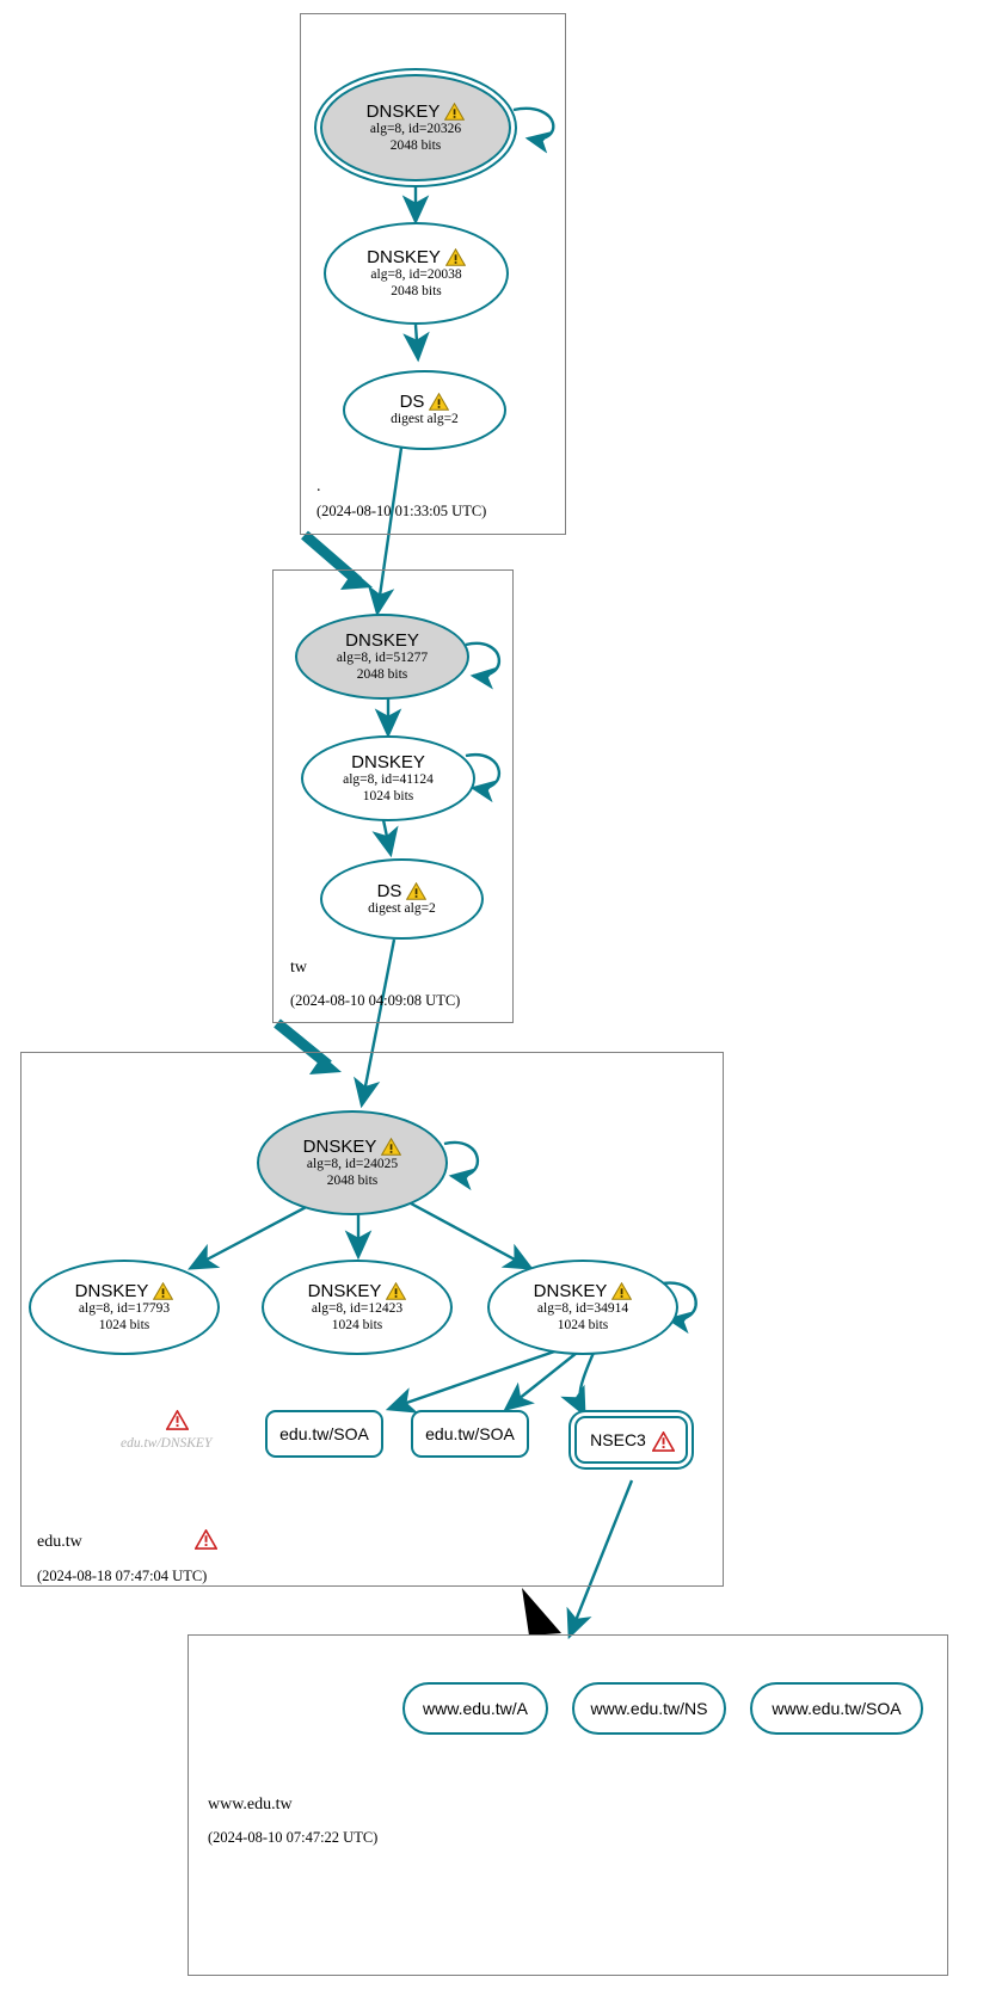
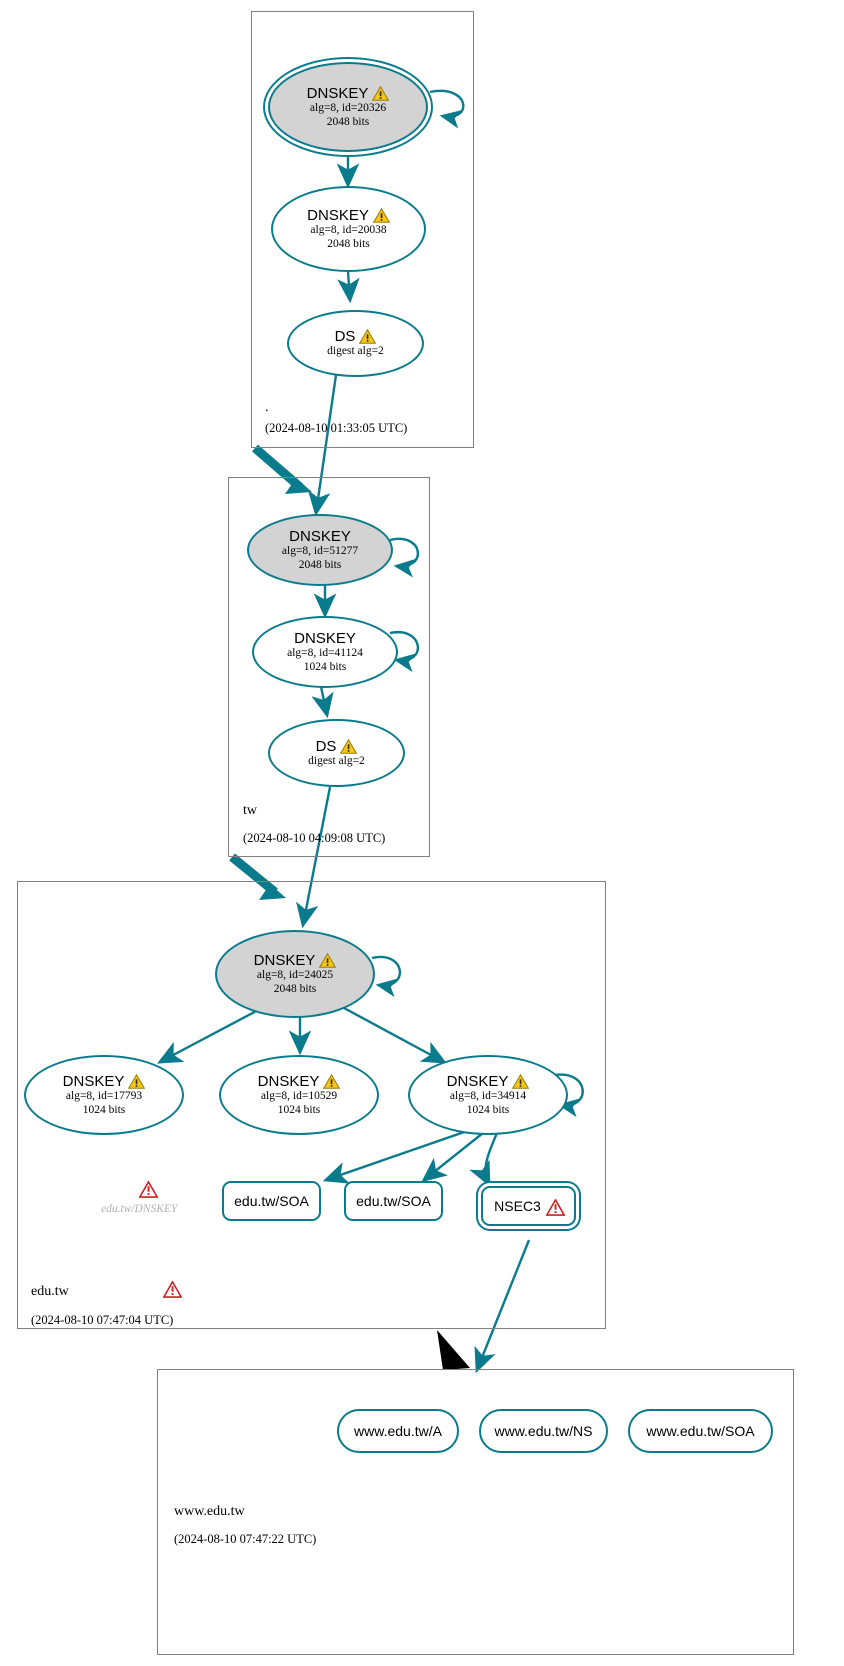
  .
  (2024-08-10 01:33:05 UTC)
  DNSKEY
  alg=8, id=20326
  2048 bits
  DNSKEY
  alg=8, id=20038
  2048 bits
  DS
  digest alg=2
  tw
  (2024-08-10 04:09:08 UTC)
  DNSKEY
  alg=8, id=51277
  2048 bits
  DNSKEY
  alg=8, id=41124
  1024 bits
  DS
  digest alg=2
  edu.tw
- (2024-08-18 07:47:04 UTC)
+ (2024-08-10 07:47:04 UTC)
  edu.tw/DNSKEY
  DNSKEY
  alg=8, id=24025
  2048 bits
  DNSKEY
  alg=8, id=17793
  1024 bits
  DNSKEY
- alg=8, id=12423
+ alg=8, id=10529
  1024 bits
  DNSKEY
  alg=8, id=34914
  1024 bits
  edu.tw/SOA
  edu.tw/SOA
  NSEC3
  www.edu.tw
  (2024-08-10 07:47:22 UTC)
  www.edu.tw/A
  www.edu.tw/NS
  www.edu.tw/SOA
